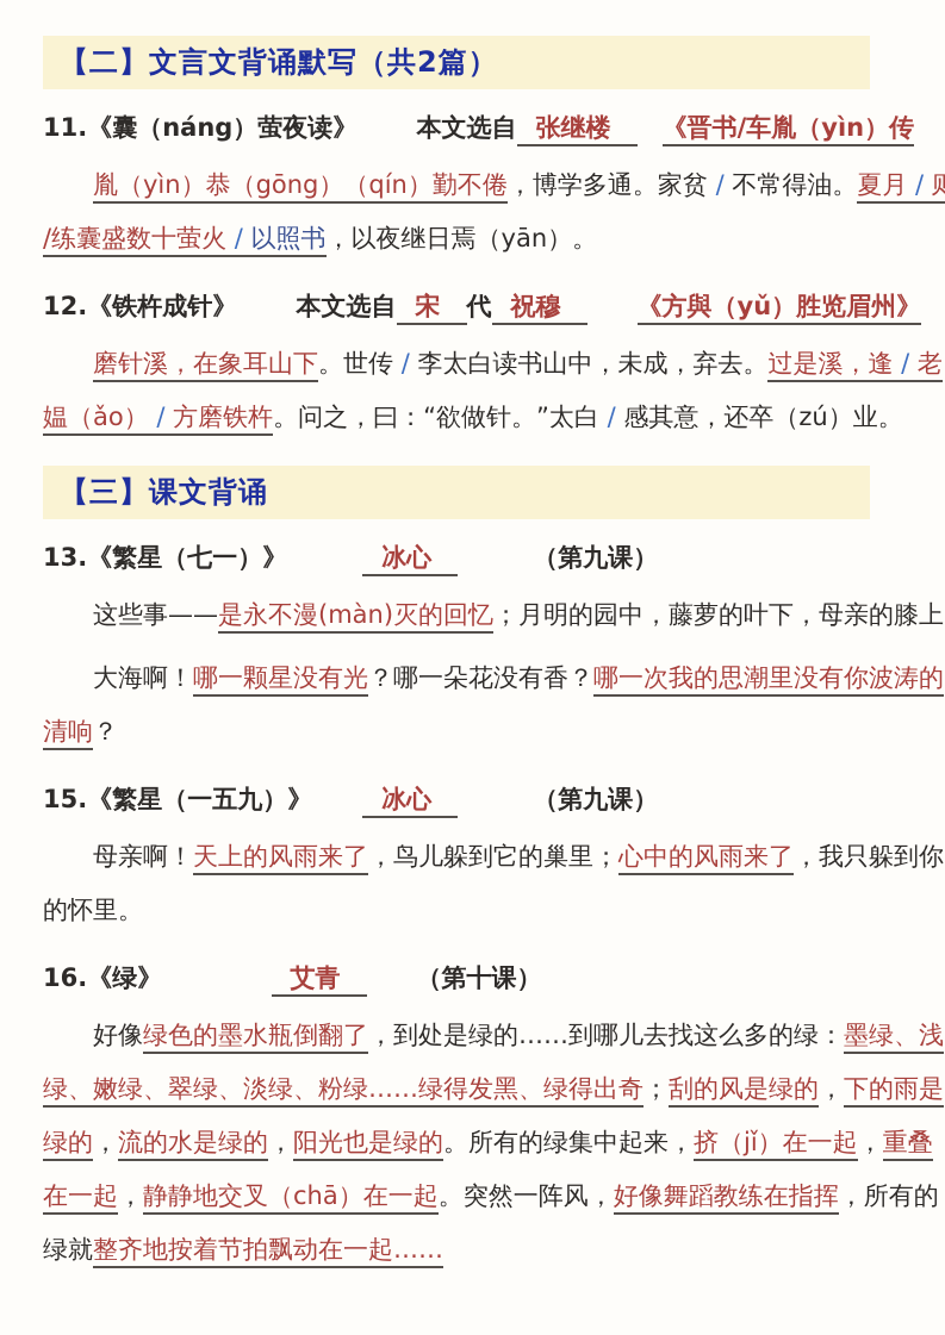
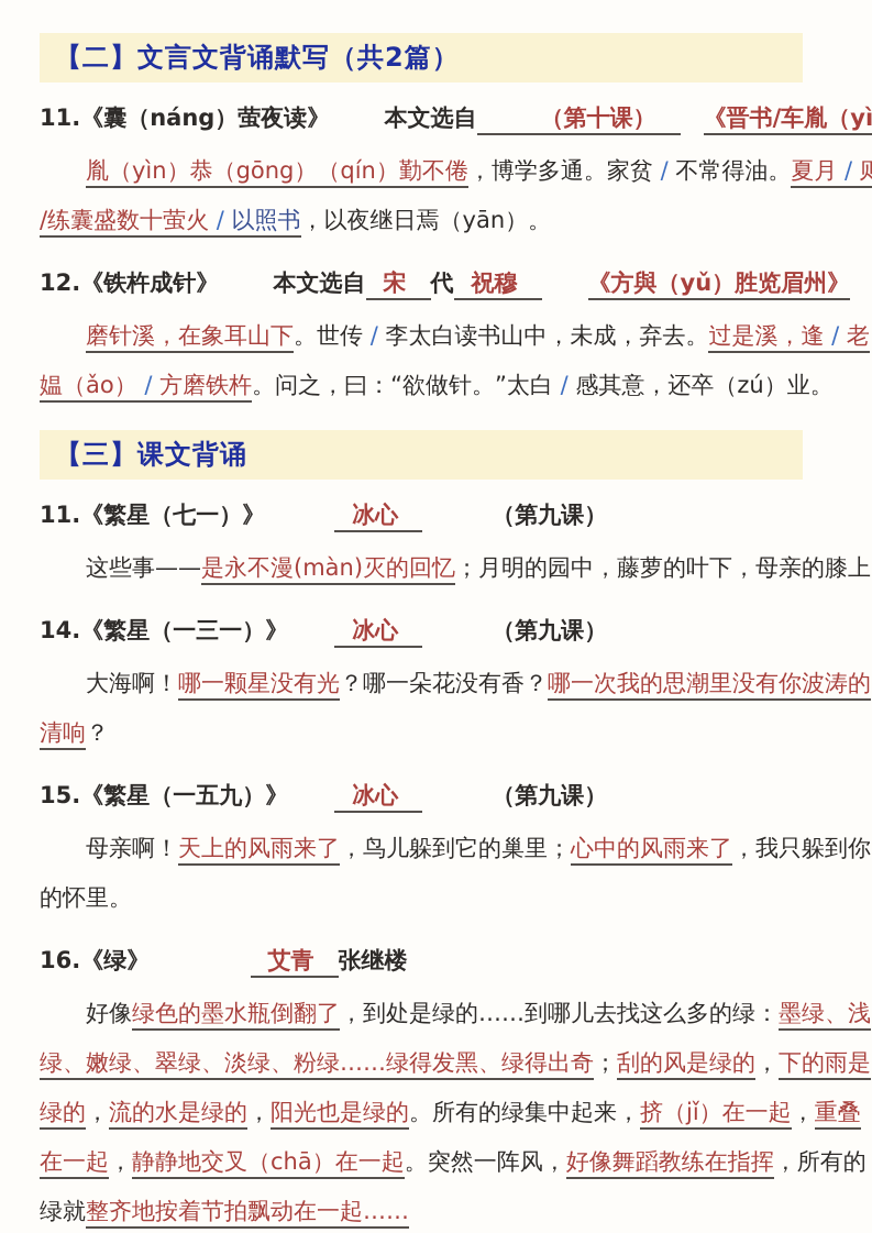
  【二】文言文背诵默写（共2篇）
- 11.《囊（náng）萤夜读》 本文选自 张继楼 《晋书/车胤（yìn）传
+ 11.《囊（náng）萤夜读》 本文选自 （第十课） 《晋书/车胤（yì
  胤（yìn）恭（gōng）（qín）勤不倦，博学多通。家贫 / 不常得油。夏月 / 则
  /练囊盛数十萤火 / 以照书，以夜继日焉（yān）。
  12.《铁杵成针》 本文选自 宋 代 祝穆 《方與（yǔ）胜览眉州》
  磨针溪，在象耳山下。世传 / 李太白读书山中，未成，弃去。过是溪，逢 / 老
  媪（ǎo） / 方磨铁杵。问之，曰：“欲做针。”太白 / 感其意，还卒（zú）业。
  【三】课文背诵
- 13.《繁星（七一）》 冰心 （第九课）
+ 11.《繁星（七一）》 冰心 （第九课）
  这些事——是永不漫(màn)灭的回忆；月明的园中，藤萝的叶下，母亲的膝上
+ 14.《繁星（一三一）》 冰心 （第九课）
  大海啊！哪一颗星没有光？哪一朵花没有香？哪一次我的思潮里没有你波涛的
  清响？
  15.《繁星（一五九）》 冰心 （第九课）
  母亲啊！天上的风雨来了，鸟儿躲到它的巢里；心中的风雨来了，我只躲到你
  的怀里。
- 16.《绿》 艾青 （第十课）
+ 16.《绿》 艾青 张继楼
  好像绿色的墨水瓶倒翻了，到处是绿的……到哪儿去找这么多的绿：墨绿、浅
  绿、嫩绿、翠绿、淡绿、粉绿……绿得发黑、绿得出奇；刮的风是绿的，下的雨是
  绿的，流的水是绿的，阳光也是绿的。所有的绿集中起来，挤（jǐ）在一起，重叠
  在一起，静静地交叉（chā）在一起。突然一阵风，好像舞蹈教练在指挥，所有的
  绿就整齐地按着节拍飘动在一起……
